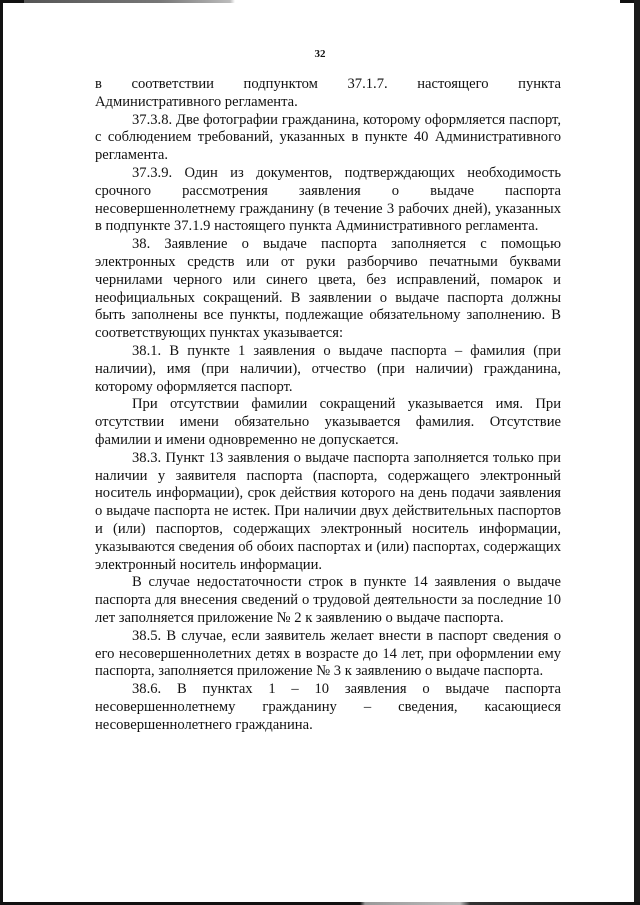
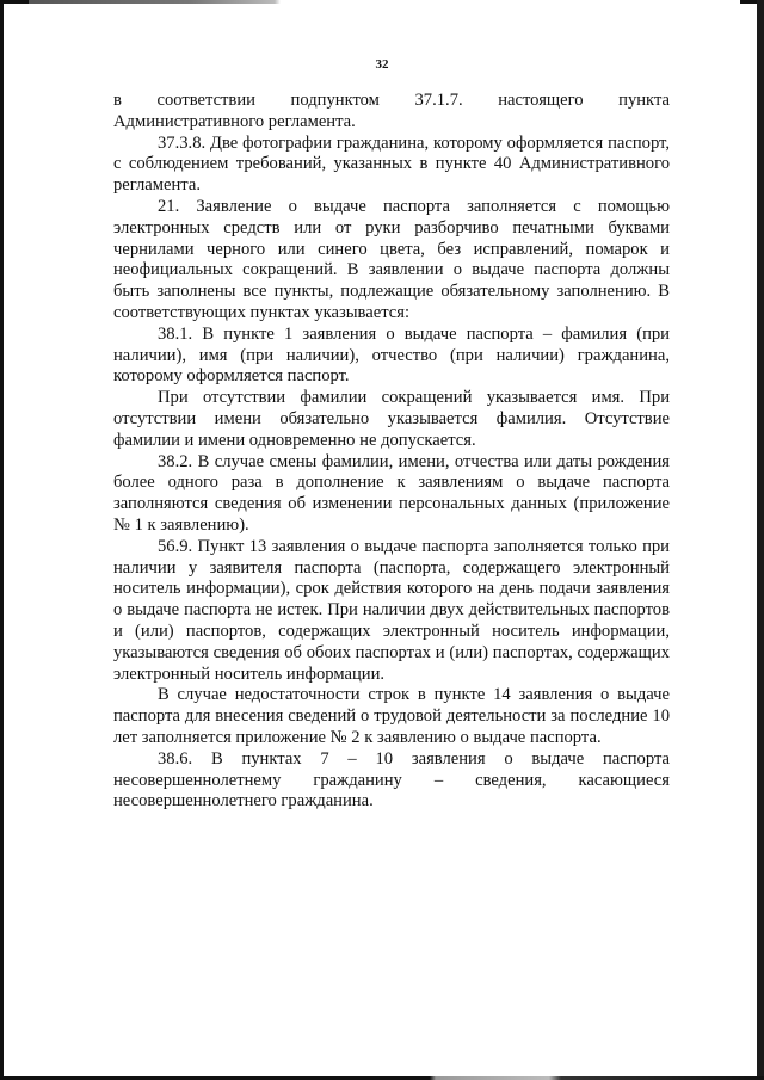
  32
  в соответствии подпунктом 37.1.7. настоящего пункта Административного регламента.
  37.3.8. Две фотографии гражданина, которому оформляется паспорт, с соблюдением требований, указанных в пункте 40 Административного регламента.
- 37.3.9. Один из документов, подтверждающих необходимость срочного рассмотрения заявления о выдаче паспорта несовершеннолетнему гражданину (в течение 3 рабочих дней), указанных в подпункте 37.1.9 настоящего пункта Административного регламента.
- 38. Заявление о выдаче паспорта заполняется с помощью электронных средств или от руки разборчиво печатными буквами чернилами черного или синего цвета, без исправлений, помарок и неофициальных сокращений. В заявлении о выдаче паспорта должны быть заполнены все пункты, подлежащие обязательному заполнению. В соответствующих пунктах указывается:
+ 21. Заявление о выдаче паспорта заполняется с помощью электронных средств или от руки разборчиво печатными буквами чернилами черного или синего цвета, без исправлений, помарок и неофициальных сокращений. В заявлении о выдаче паспорта должны быть заполнены все пункты, подлежащие обязательному заполнению. В соответствующих пунктах указывается:
  38.1. В пункте 1 заявления о выдаче паспорта – фамилия (при наличии), имя (при наличии), отчество (при наличии) гражданина, которому оформляется паспорт.
  При отсутствии фамилии сокращений указывается имя. При отсутствии имени обязательно указывается фамилия. Отсутствие фамилии и имени одновременно не допускается.
+ 38.2. В случае смены фамилии, имени, отчества или даты рождения более одного раза в дополнение к заявлениям о выдаче паспорта заполняются сведения об изменении персональных данных (приложение № 1 к заявлению).
- 38.3. Пункт 13 заявления о выдаче паспорта заполняется только при наличии у заявителя паспорта (паспорта, содержащего электронный носитель информации), срок действия которого на день подачи заявления о выдаче паспорта не истек. При наличии двух действительных паспортов и (или) паспортов, содержащих электронный носитель информации, указываются сведения об обоих паспортах и (или) паспортах, содержащих электронный носитель информации.
+ 56.9. Пункт 13 заявления о выдаче паспорта заполняется только при наличии у заявителя паспорта (паспорта, содержащего электронный носитель информации), срок действия которого на день подачи заявления о выдаче паспорта не истек. При наличии двух действительных паспортов и (или) паспортов, содержащих электронный носитель информации, указываются сведения об обоих паспортах и (или) паспортах, содержащих электронный носитель информации.
  В случае недостаточности строк в пункте 14 заявления о выдаче паспорта для внесения сведений о трудовой деятельности за последние 10 лет заполняется приложение № 2 к заявлению о выдаче паспорта.
- 38.5. В случае, если заявитель желает внести в паспорт сведения о его несовершеннолетних детях в возрасте до 14 лет, при оформлении ему паспорта, заполняется приложение № 3 к заявлению о выдаче паспорта.
- 38.6. В пунктах 1 – 10 заявления о выдаче паспорта несовершеннолетнему гражданину – сведения, касающиеся несовершеннолетнего гражданина.
+ 38.6. В пунктах 7 – 10 заявления о выдаче паспорта несовершеннолетнему гражданину – сведения, касающиеся несовершеннолетнего гражданина.
